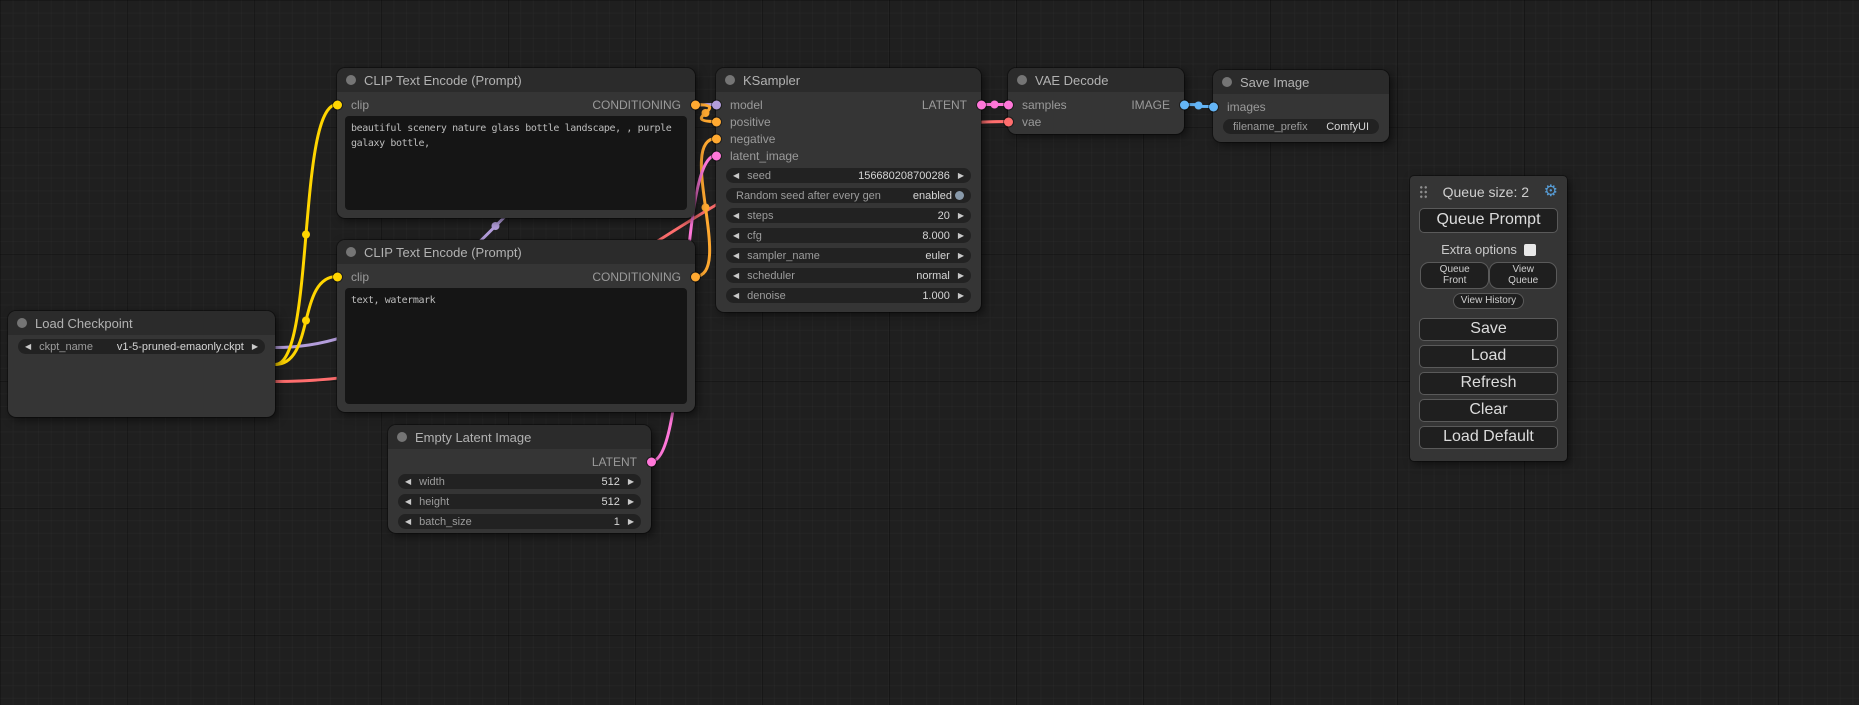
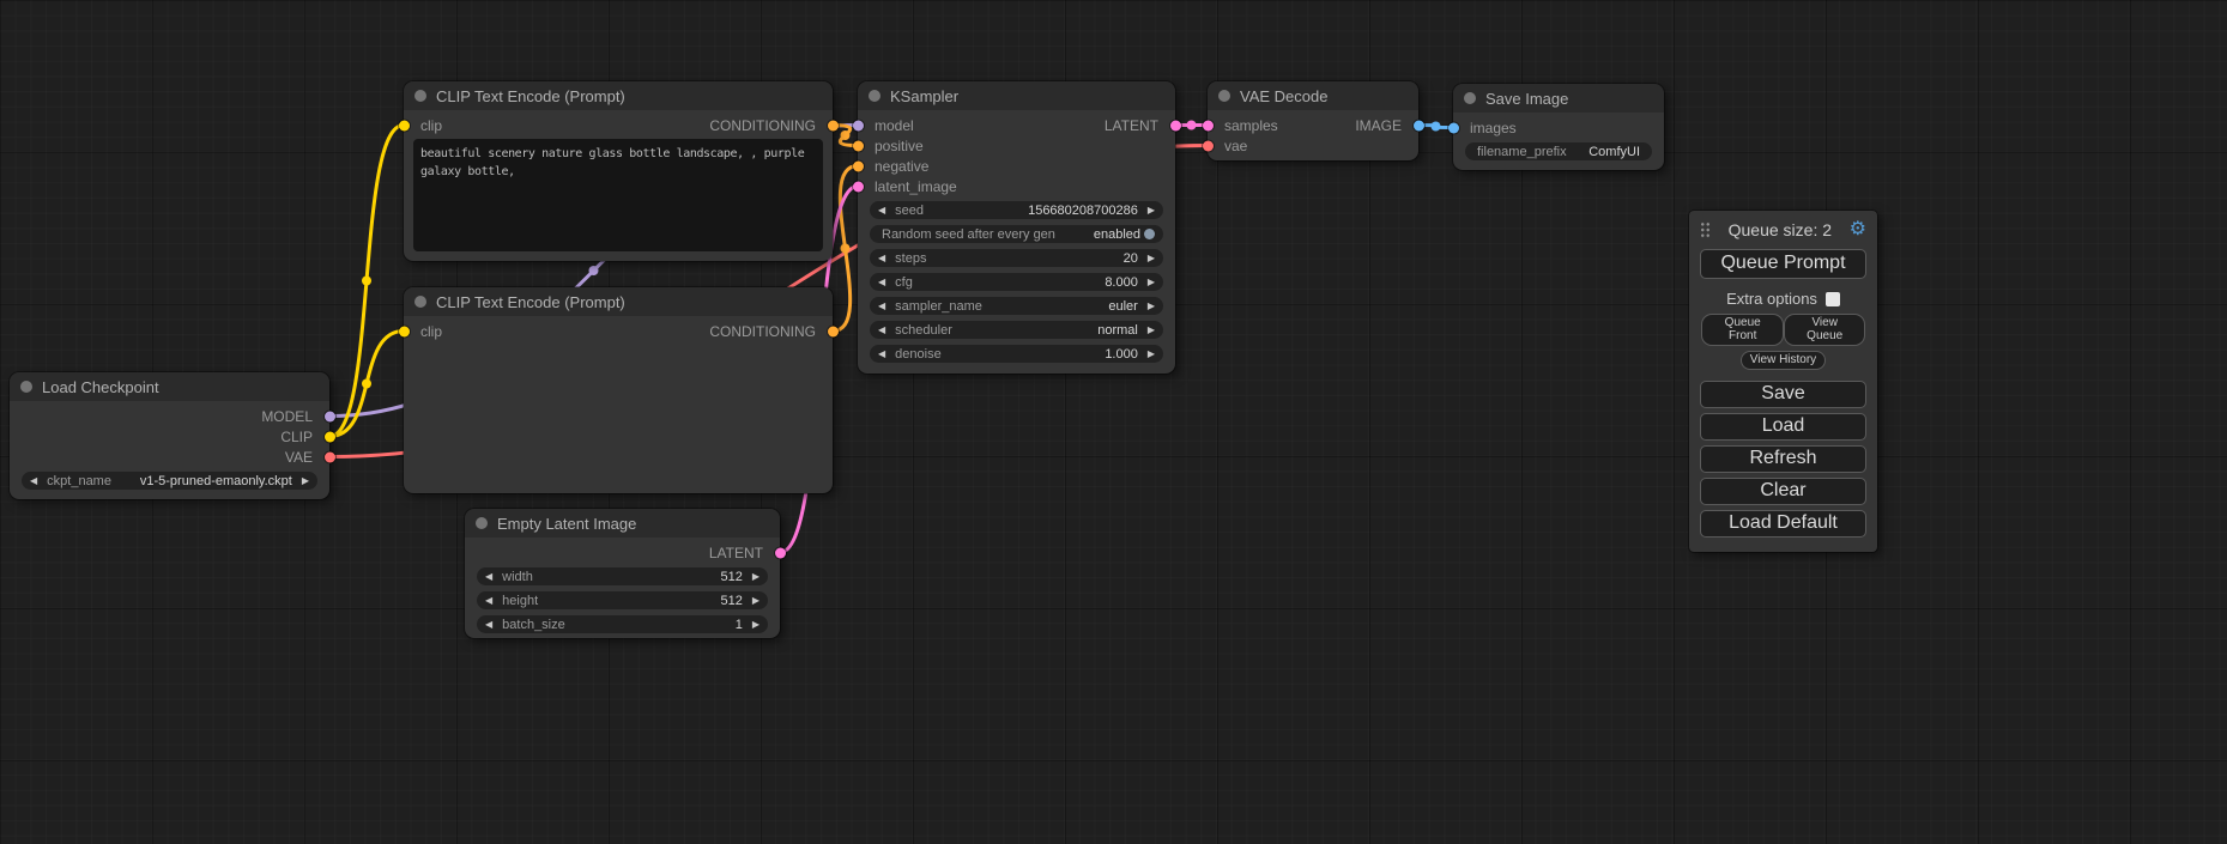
  Load Checkpoint
+ MODEL
+ CLIP
+ VAE
  ◀
  ckpt_name
  v1-5-pruned-emaonly.ckpt
  ▶
  CLIP Text Encode (Prompt)
  clip
  CONDITIONING
  beautiful scenery nature glass bottle landscape, , purple galaxy bottle,
  CLIP Text Encode (Prompt)
  clip
  CONDITIONING
- text, watermark
  Empty Latent Image
  LATENT
  ◀
  width
  512
  ▶
  ◀
  height
  512
  ▶
  ◀
  batch_size
  1
  ▶
  KSampler
  model
  LATENT
  positive
  negative
  latent_image
  ◀
  seed
  156680208700286
  ▶
  Random seed after every gen
  enabled
  ◀
  steps
  20
  ▶
  ◀
  cfg
  8.000
  ▶
  ◀
  sampler_name
  euler
  ▶
  ◀
  scheduler
  normal
  ▶
  ◀
  denoise
  1.000
  ▶
  VAE Decode
  samples
  IMAGE
  vae
  Save Image
  images
  filename_prefix
  ComfyUI
  Queue size: 2
  ⚙
  Queue Prompt
  Extra options
  Queue Front
  View Queue
  View History
  Save
  Load
  Refresh
  Clear
  Load Default
